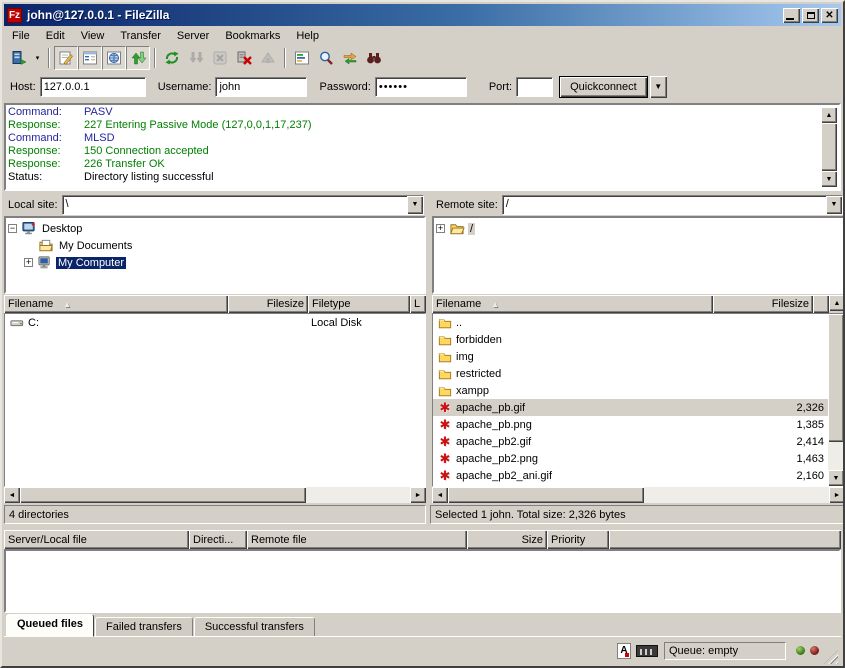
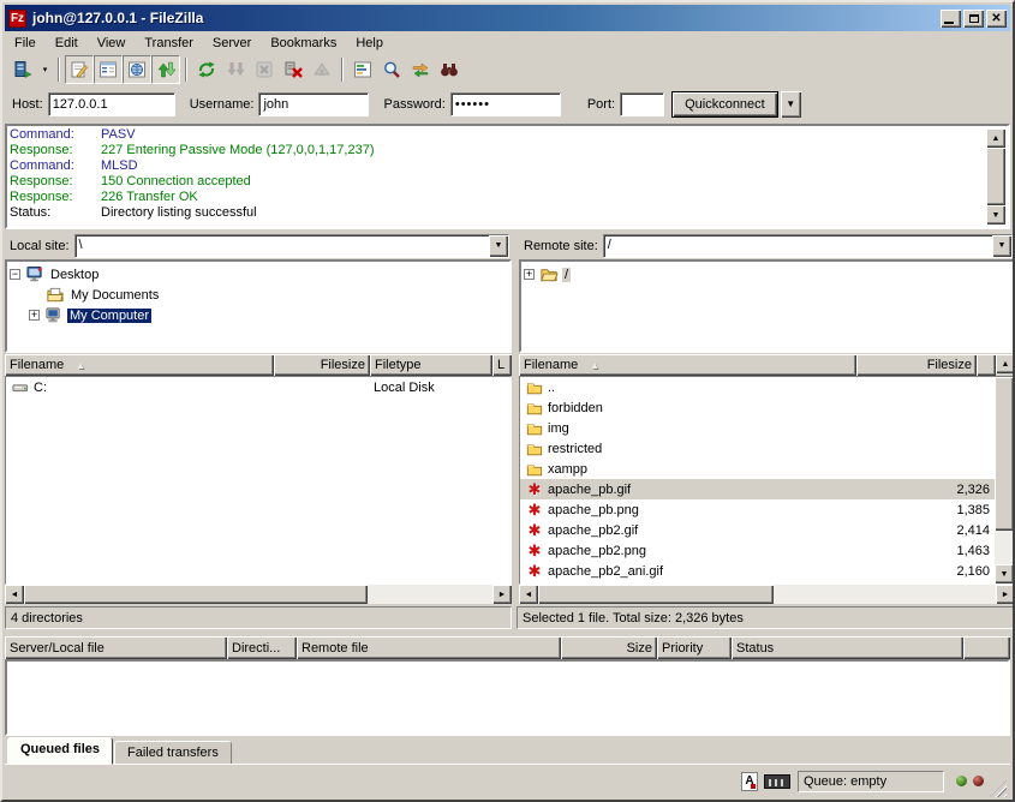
  Fz
  john@127.0.0.1 - FileZilla
  ✕
  File
  Edit
  View
  Transfer
  Server
  Bookmarks
  Help
  Host:
  127.0.0.1
  Username:
  john
  Password:
  ••••••
  Port:
  Quickconnect
  ▼
  Command:
  PASV
  Response:
  227 Entering Passive Mode (127,0,0,1,17,237)
  Command:
  MLSD
  Response:
  150 Connection accepted
  Response:
  226 Transfer OK
  Status:
  Directory listing successful
  Local site:
  \
  Remote site:
  /
  −
  Desktop
  My Documents
  +
  My Computer
  +
  /
  Filename
  ▲
  Filesize
  Filetype
  L
  C:
  Local Disk
  Filename
  ▲
  Filesize
  ..
  forbidden
  img
  restricted
  xampp
  ✱
  apache_pb.gif
  2,326
  ✱
  apache_pb.png
  1,385
  ✱
  apache_pb2.gif
  2,414
  ✱
  apache_pb2.png
  1,463
  ✱
  apache_pb2_ani.gif
  2,160
  4 directories
- Selected 1 john. Total size: 2,326 bytes
+ Selected 1 file. Total size: 2,326 bytes
  Server/Local file
  Directi...
  Remote file
  Size
  Priority
+ Status
  Queued files
  Failed transfers
- Successful transfers
  A
  Queue: empty
